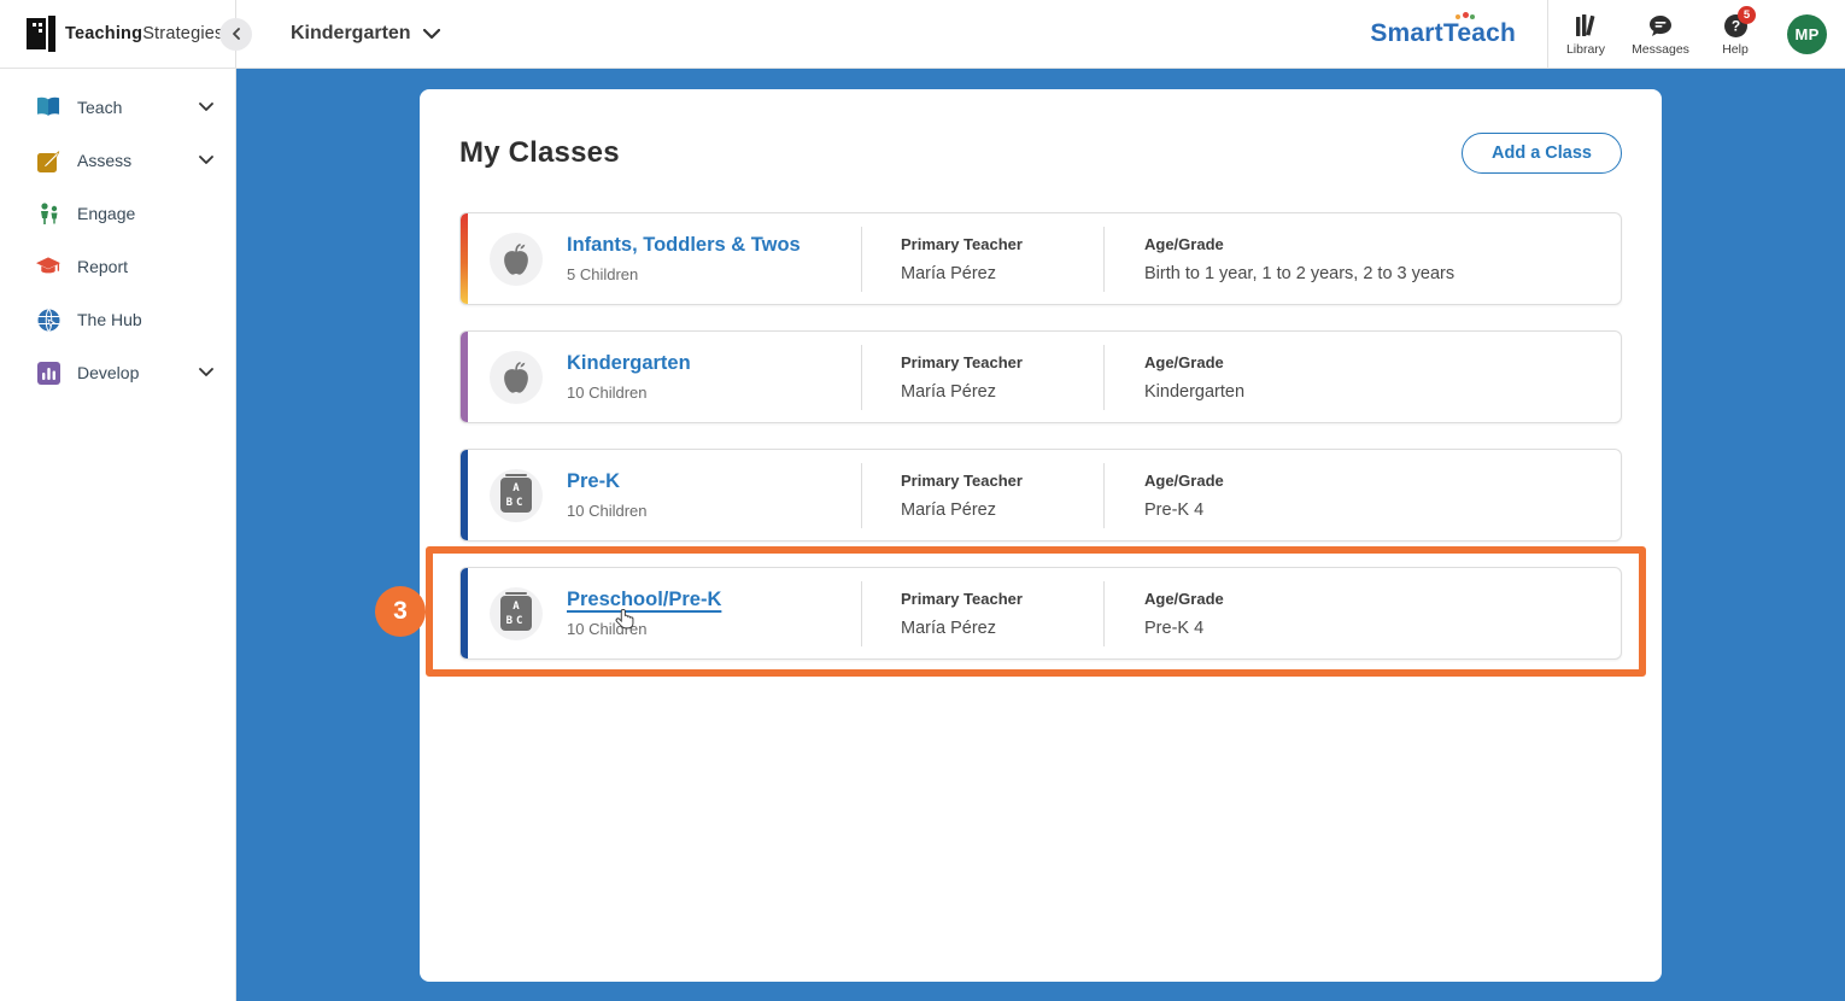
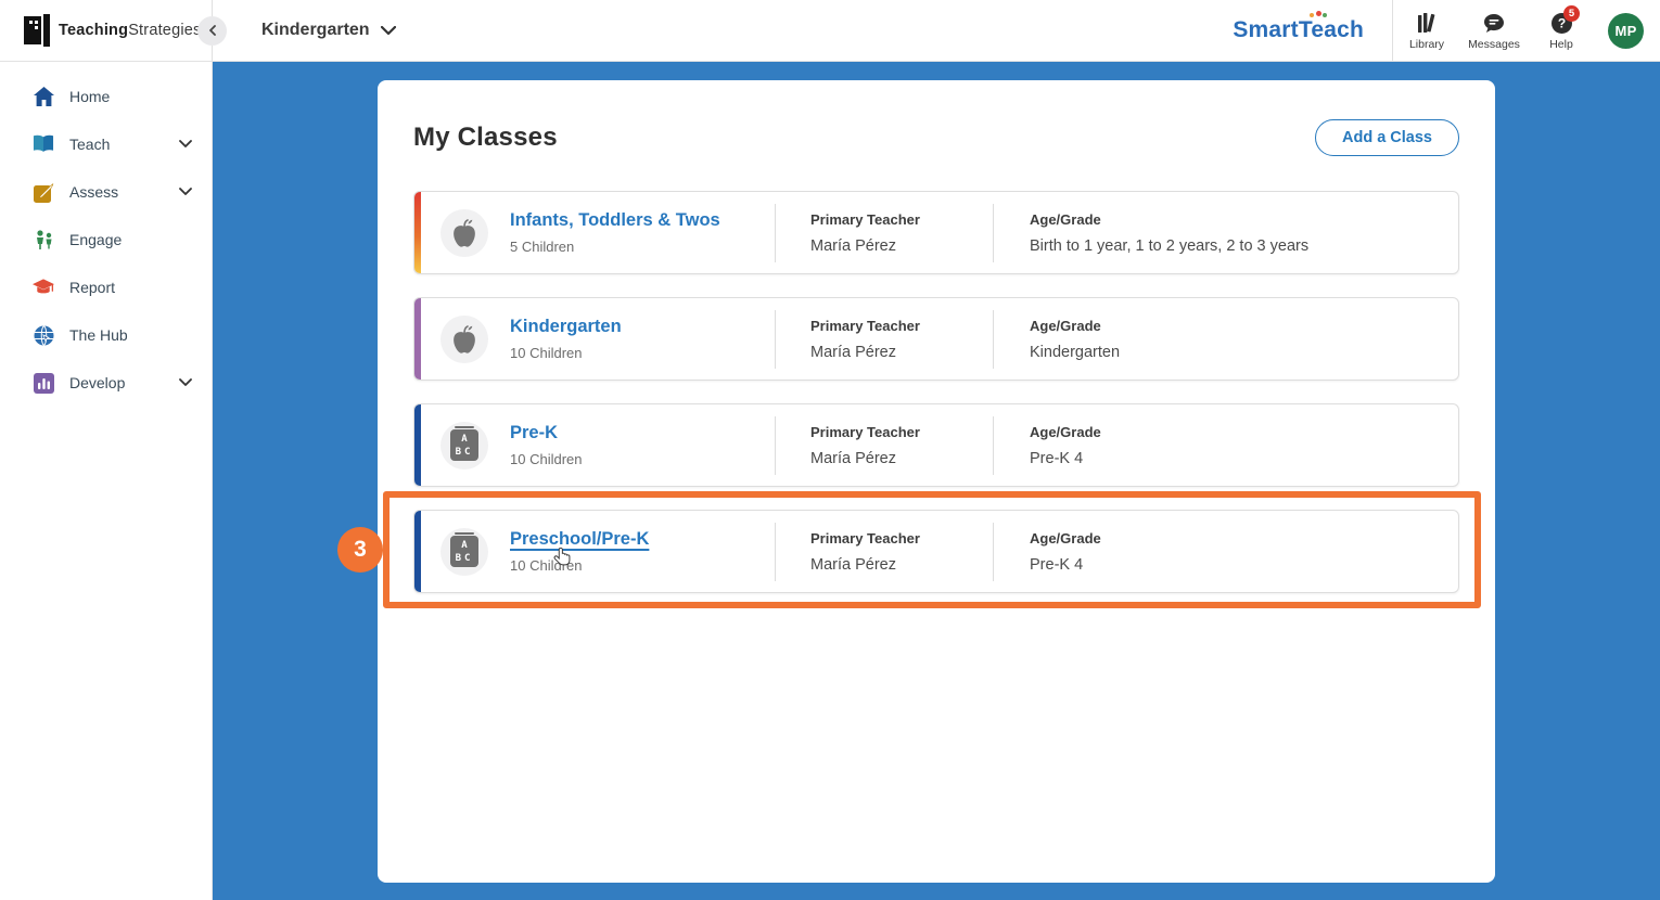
  TeachingStrategie
  Kindergarten
  SmartTeach
  Library
  Messages
  ?
  5
  Help
  MP
+ Home
  Teach
  Assess
  Engage
  Report
  The Hub
  Develop
  My Classes
  Add a Class
  Infants, Toddlers & Twos
  5 Children
  Primary Teacher
  María Pérez
  Age/Grade
  Birth to 1 year, 1 to 2 years, 2 to 3 years
  Kindergarten
  10 Children
  Primary Teacher
  María Pérez
  Age/Grade
  Kindergarten
  A
  BC
  Pre-K
  10 Children
  Primary Teacher
  María Pérez
  Age/Grade
  Pre-K 4
  3
  A
  BC
  Preschool/Pre-K
  10 Children
  Primary Teacher
  María Pérez
  Age/Grade
  Pre-K 4
